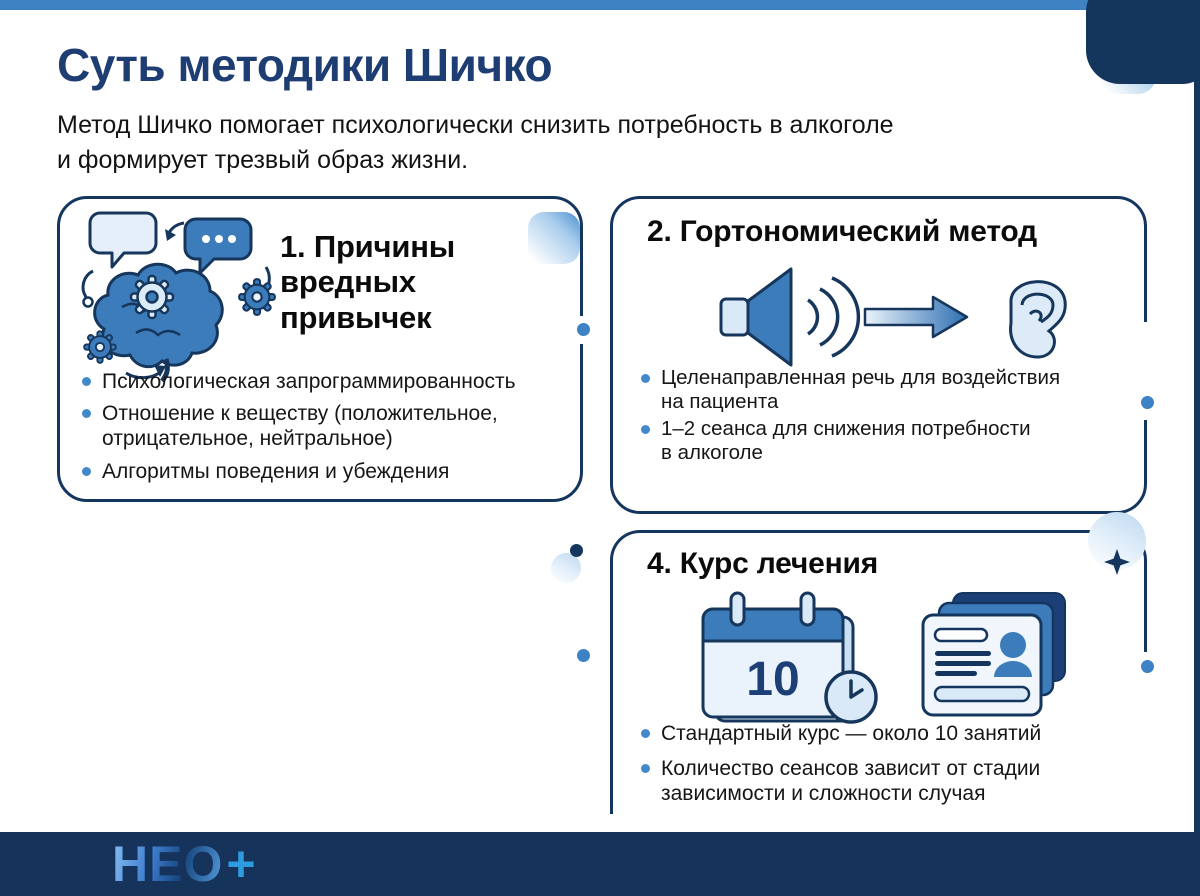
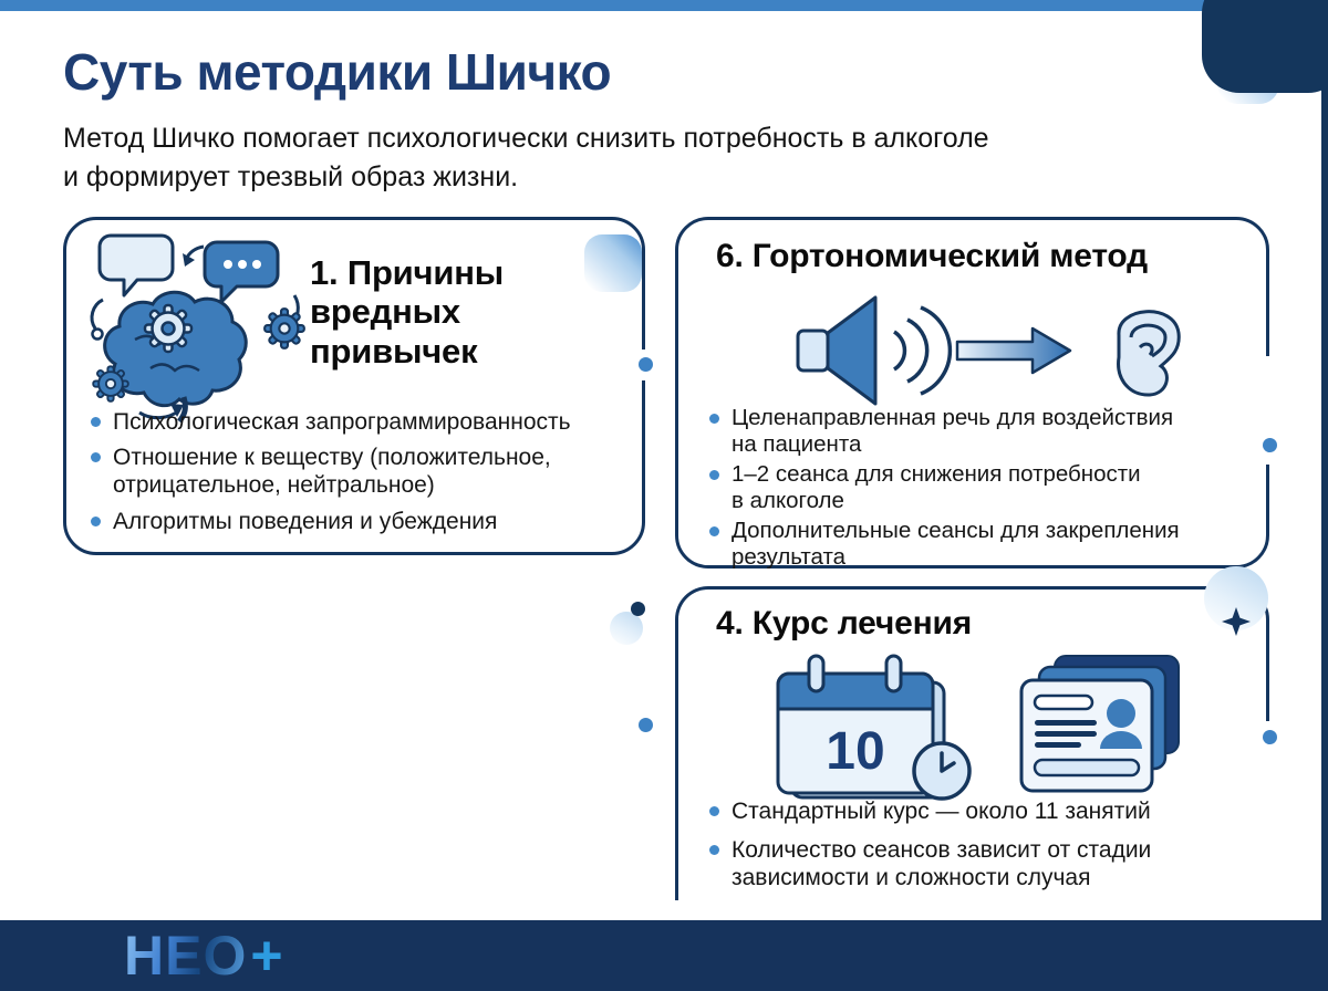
  Суть методики Шичко
  Метод Шичко помогает психологически снизить потребность в алкоголе
  и формирует трезвый образ жизни.
  1. Причины вредных привычек
  Психологическая запрограммированность
  Отношение к веществу (положительное,
  отрицательное, нейтральное)
  Алгоритмы поведения и убеждения
- 2. Гортономический метод
+ 6. Гортономический метод
  Целенаправленная речь для воздействия
  на пациента
  1–2 сеанса для снижения потребности
  в алкоголе
+ Дополнительные сеансы для закрепления
+ результата
  10
  4. Курс лечения
- Стандартный курс — около 10 занятий
+ Стандартный курс — около 11 занятий
  Количество сеансов зависит от стадии
  зависимости и сложности случая
  НЕО
  +
